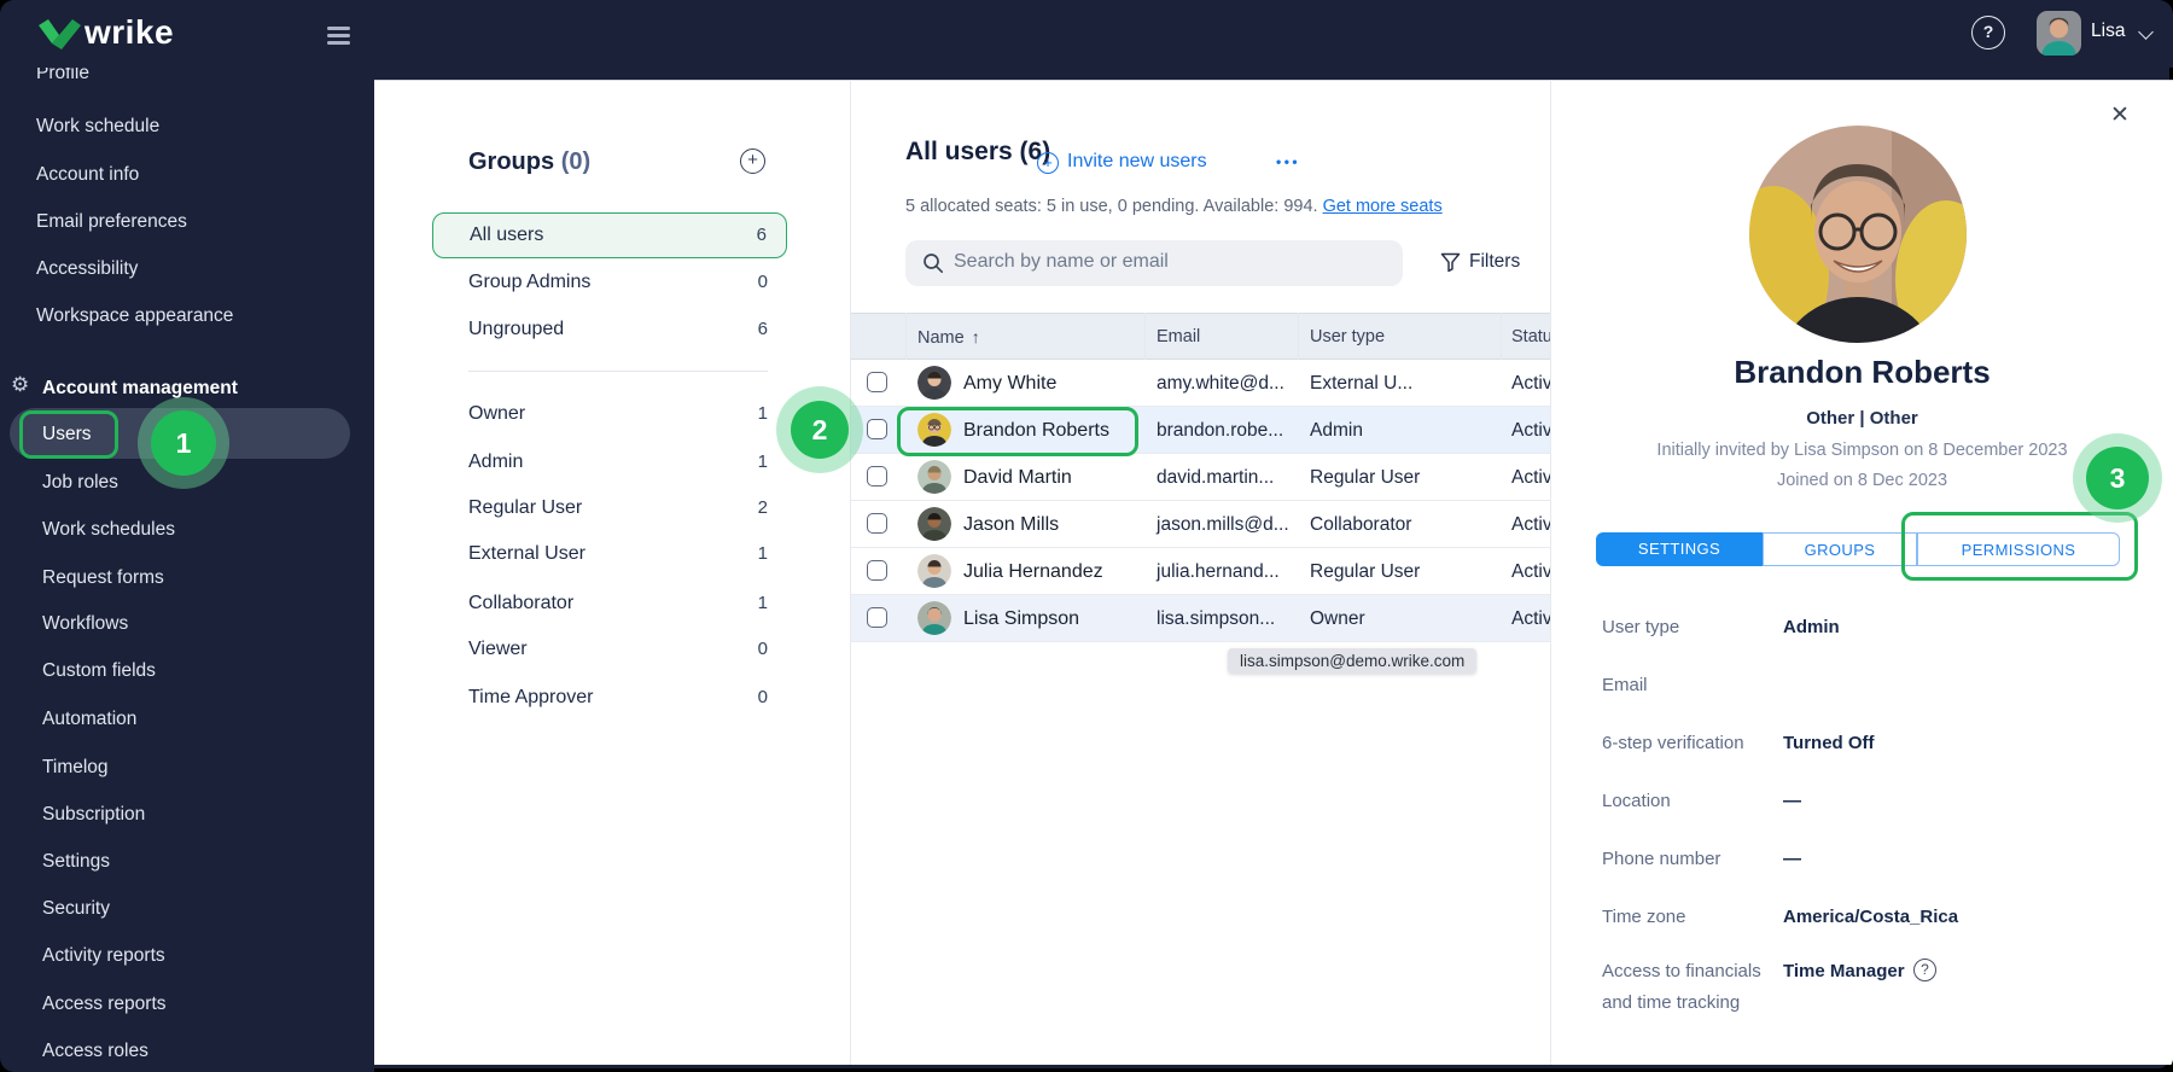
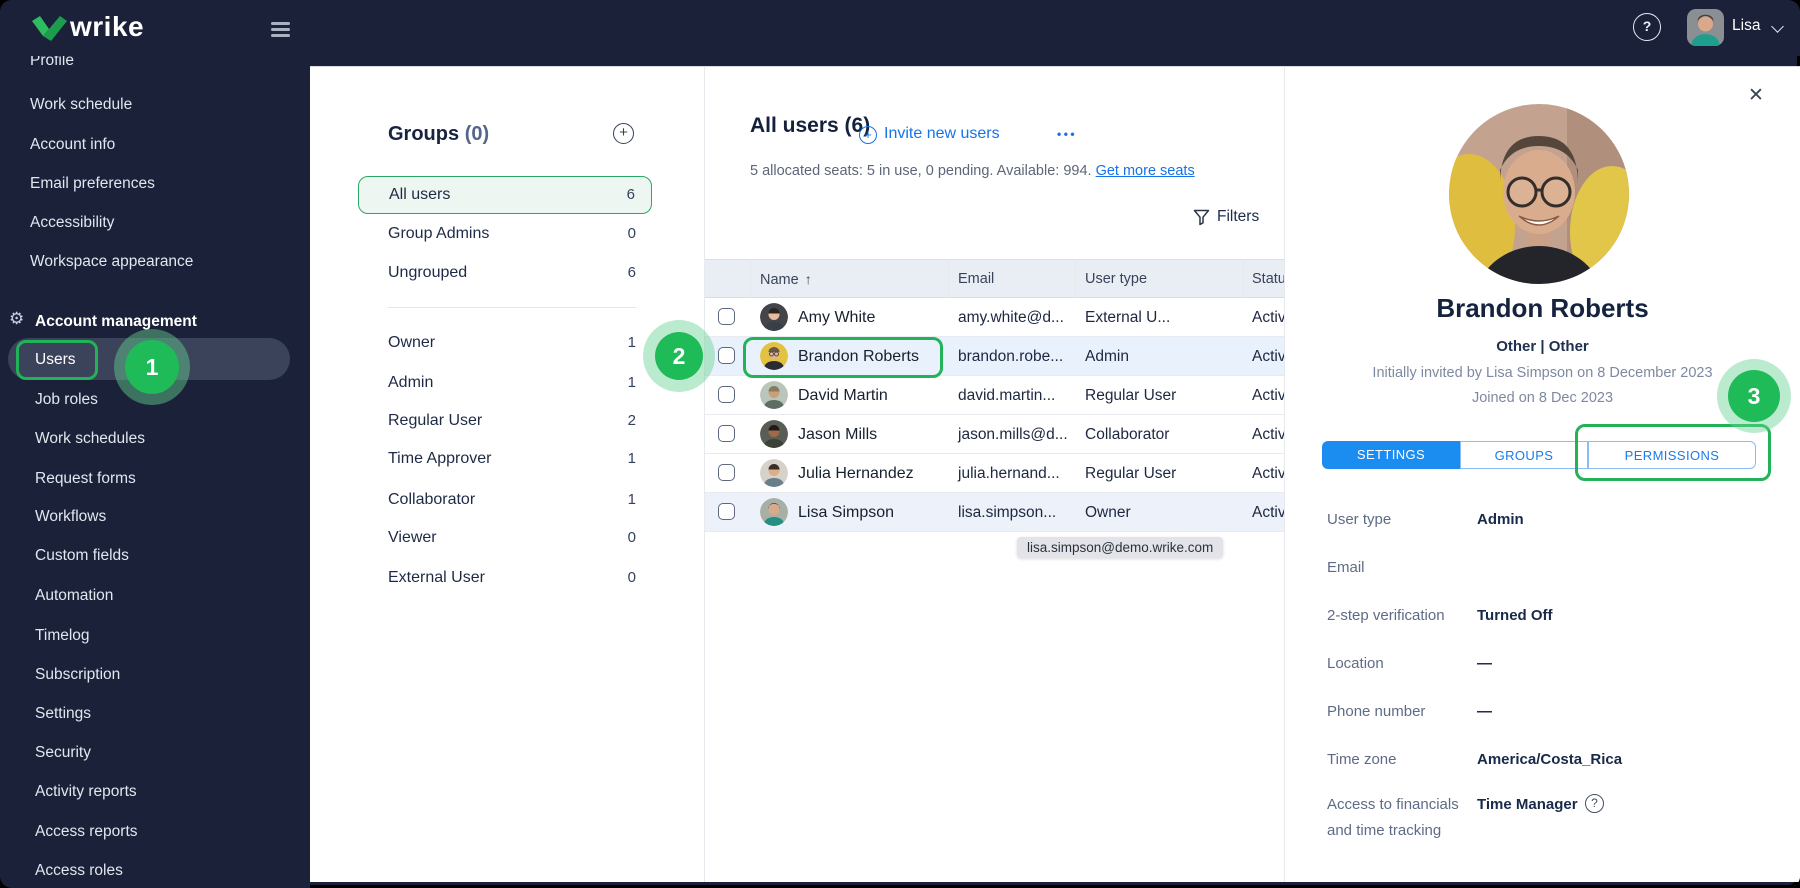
  Profile
  Work schedule
  Account info
  Email preferences
  Accessibility
  Workspace appearance
  Account management
  Users
  Job roles
  Work schedules
  Request forms
  Workflows
  Custom fields
  Automation
  Timelog
  Subscription
  Settings
  Security
  Activity reports
  Access reports
  Access roles
  Groups (0)
  All users
  6
  Group Admins
  0
  Ungrouped
  6
  Owner
  1
  Admin
  1
  Regular User
  2
- External User
+ Time Approver
  1
  Collaborator
  1
  Viewer
  0
- Time Approver
+ External User
  0
  All users (6)
  Invite new users
  •••
  5 allocated seats: 5 in use, 0 pending. Available: 994. Get more seats
- Search by name or email
  Filters
  Name ↑
  Email
  User type
  Statu
  Amy White
  amy.white@d...
  External U...
  Activ
  Brandon Roberts
  brandon.robe...
  Admin
  Activ
  David Martin
  david.martin...
  Regular User
  Activ
  Jason Mills
  jason.mills@d...
  Collaborator
  Activ
  Julia Hernandez
  julia.hernand...
  Regular User
  Activ
  Lisa Simpson
  lisa.simpson...
  Owner
  Activ
  lisa.simpson@demo.wrike.com
  Brandon Roberts
  Other | Other
  Initially invited by Lisa Simpson on 8 December 2023
  Joined on 8 Dec 2023
  SETTINGS
  GROUPS
  PERMISSIONS
  User type
  Admin
  Email
- 6-step verification
+ 2-step verification
  Turned Off
  Location
  —
  Phone number
  —
  Time zone
  America/Costa_Rica
  Access to financials and time tracking
  Time Manager
  wrike
  Lisa
  1
  2
  3
